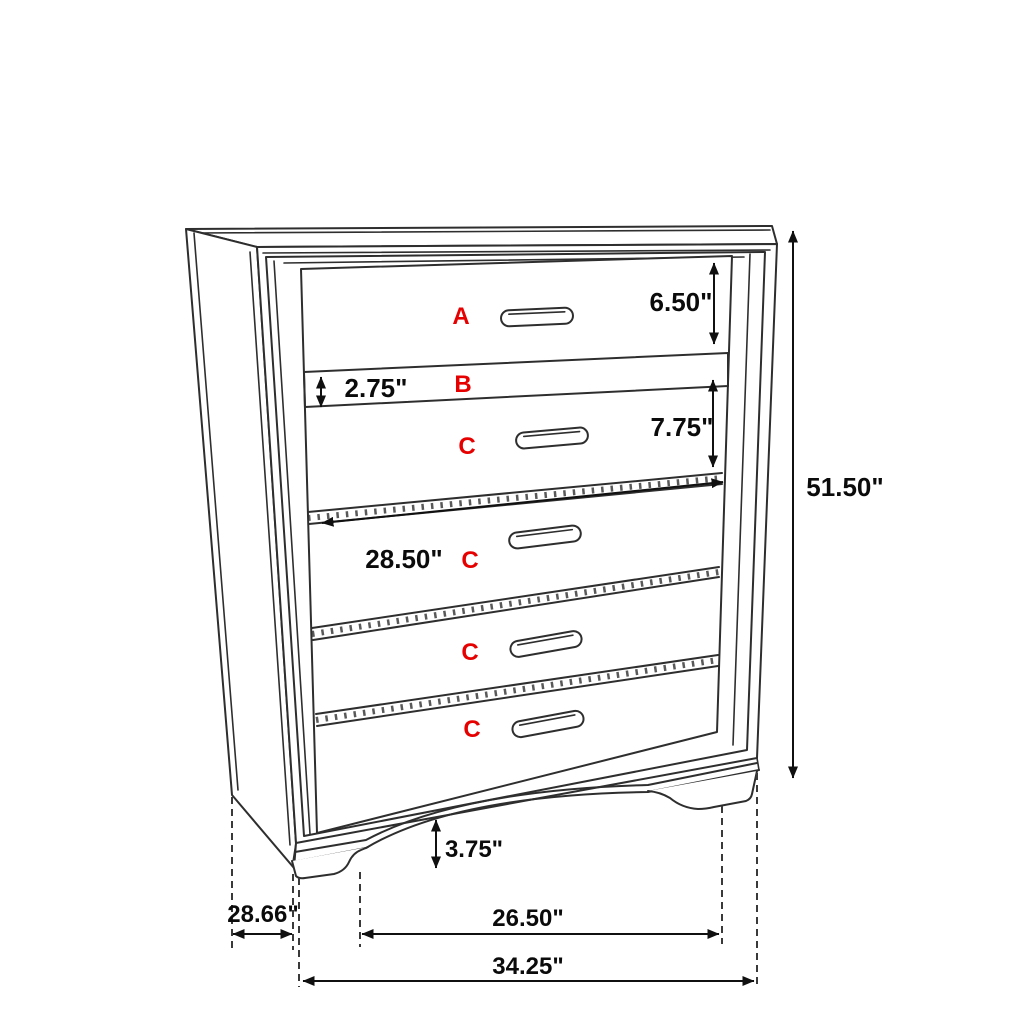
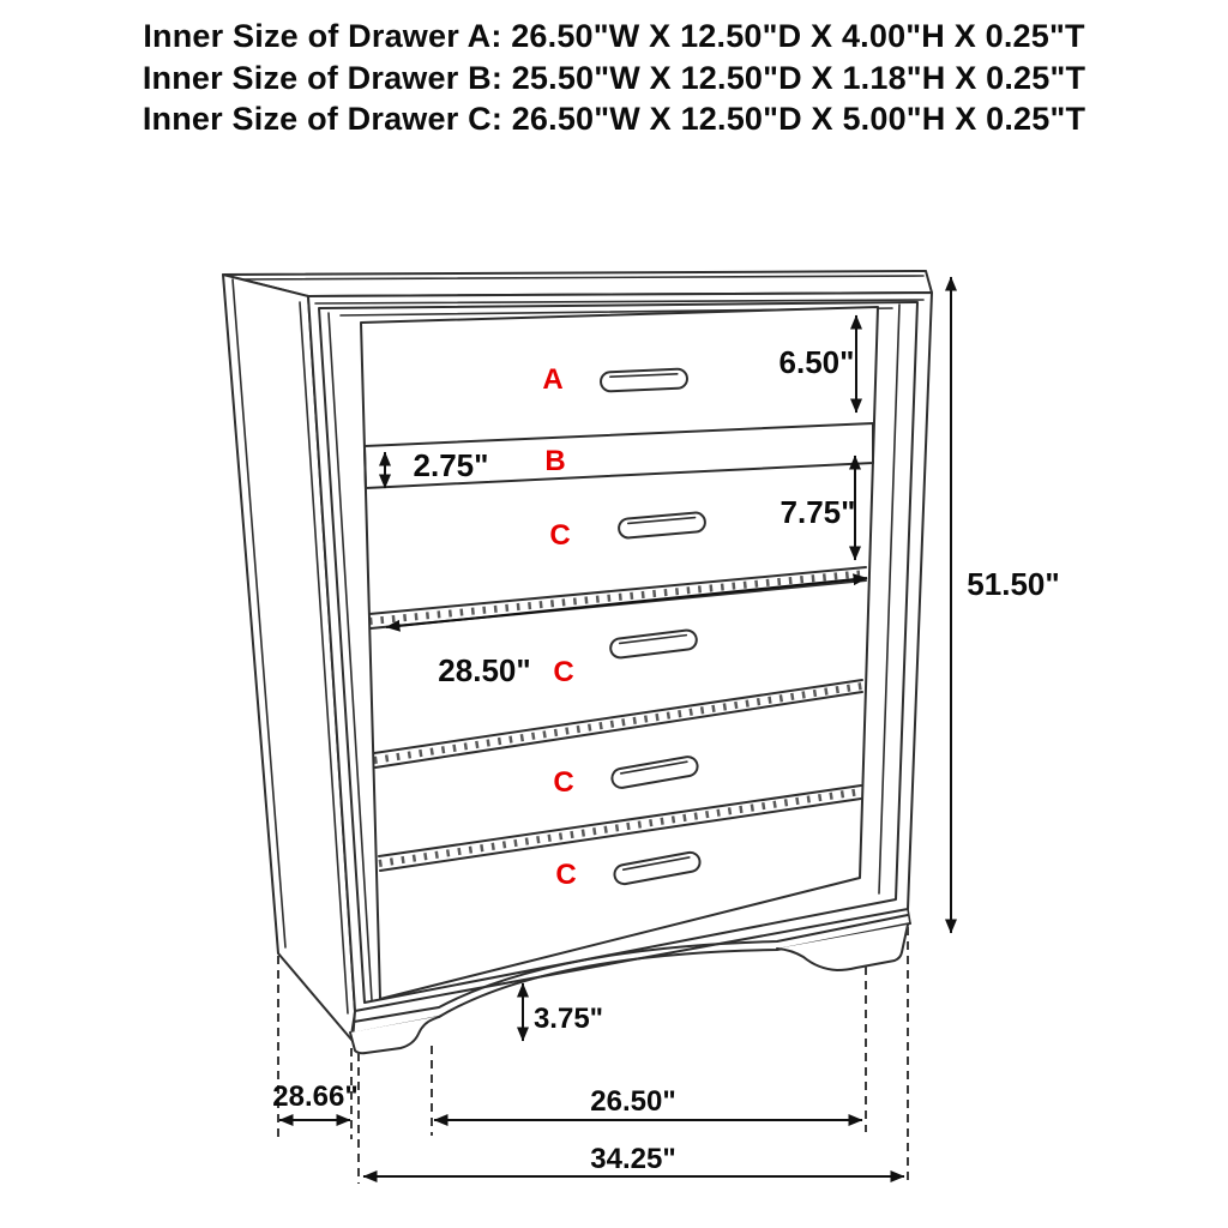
+ Inner Size of Drawer A: 26.50"W X 12.50"D X 4.00"H X 0.25"T
+ Inner Size of Drawer B: 25.50"W X 12.50"D X 1.18"H X 0.25"T
+ Inner Size of Drawer C: 26.50"W X 12.50"D X 5.00"H X 0.25"T
  6.50"
  2.75"
  7.75"
  28.50"
  51.50"
  3.75"
  28.66"
  26.50"
  34.25"
  A
  B
  C
  C
  C
  C
